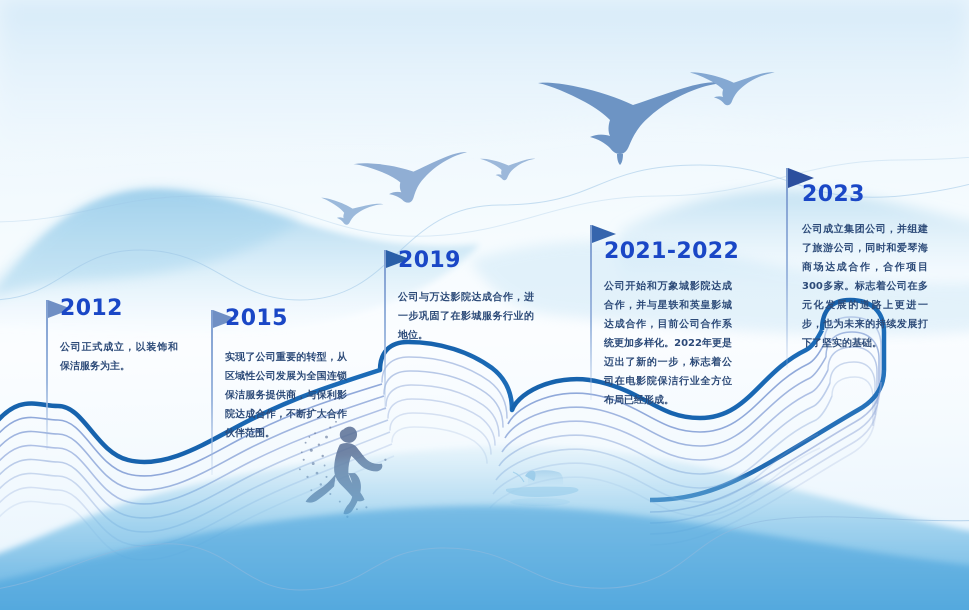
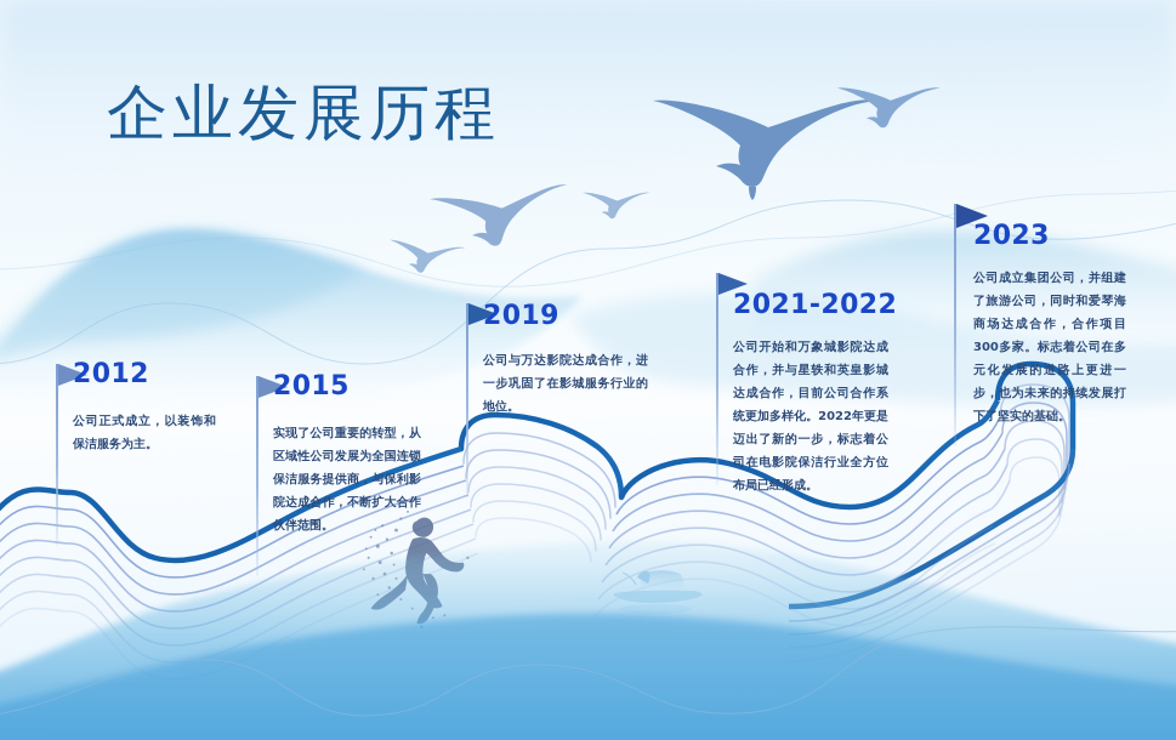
+ 企业发展历程
  2012
  公司正式成立，以装饰和保洁服务为主。
  2015
  实现了公司重要的转型，从区域性公司发展为全国连锁保洁服务提供商，与保利影院达成合作，不断扩大合作伙伴范围。
  2019
  公司与万达影院达成合作，进一步巩固了在影城服务行业的地位。
  2021-2022
  公司开始和万象城影院达成合作，并与星轶和英皇影城达成合作，目前公司合作系统更加多样化。2022年更是迈出了新的一步，标志着公司在电影院保洁行业全方位布局已经形成。
  2023
  公司成立集团公司，并组建了旅游公司，同时和爱琴海商场达成合作，合作项目300多家。标志着公司在多元化发展的道路上更进一步，也为未来的持续发展打下了坚实的基础。
